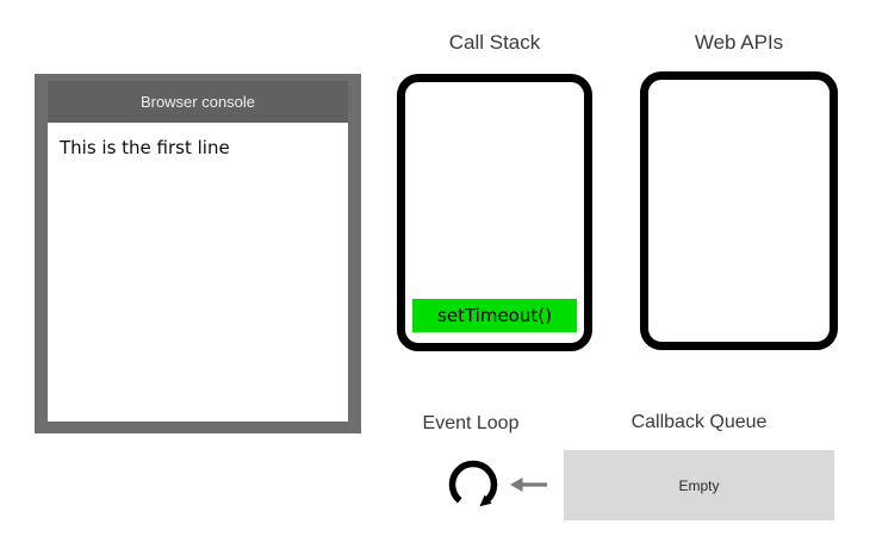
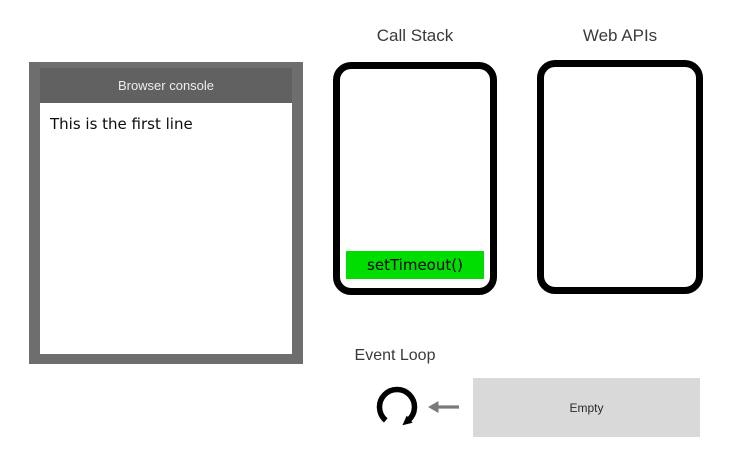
  Browser console
  This is the first line
  Call Stack
  setTimeout()
  Web APIs
  Event Loop
- Callback Queue
  Empty
